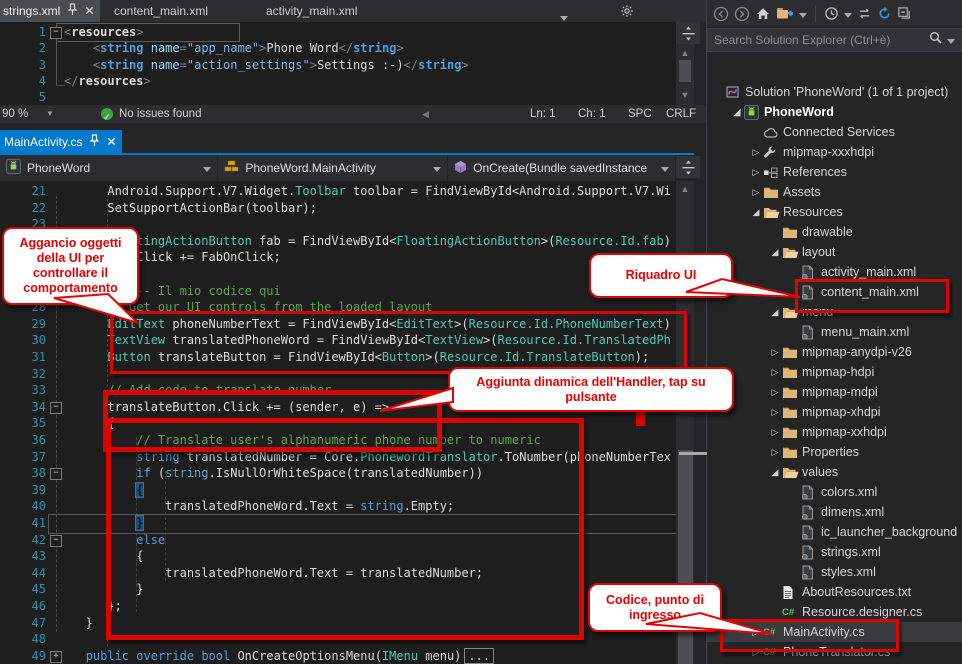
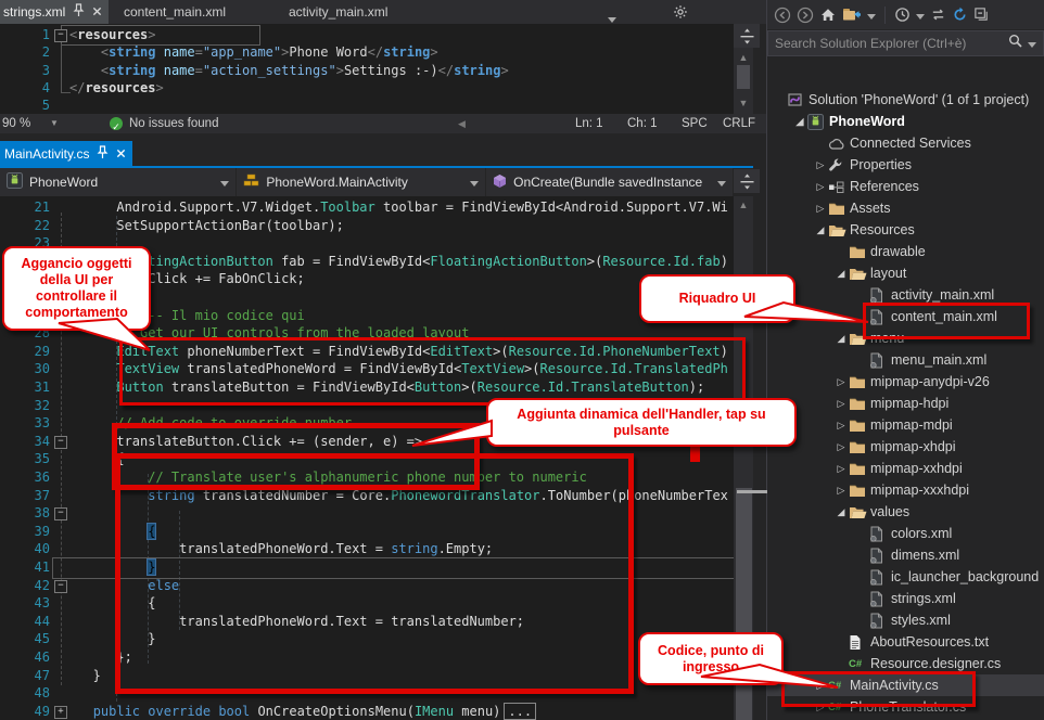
  strings.xml
  content_main.xml
  activity_main.xml
  1
  −
  <resources>
  2
  <string name="app_name">Phone Word</string>
  3
  <string name="action_settings">Settings :-)</string>
  4
  </resources>
  5
  ▲
  ▼
  90 %
  ▼
  ✓
  No issues found
  ◀
  Ln: 1
  Ch: 1
  SPC
  CRLF
  MainActivity.cs
  PhoneWord
  PhoneWord.MainActivity
  OnCreate(Bundle savedInstance
  21
  Android.Support.V7.Widget.Toolbar toolbar = FindViewById<Android.Support.V7.Wi
  22
  SetSupportActionBar(toolbar);
  23
  tingActionButton fab = FindViewById<FloatingActionButton>(Resource.Id.fab)
  Click += FabOnClick;
  -- Il mio codice qui
  28
  Get our UI controls from the loaded layout
  29
  EditText phoneNumberText = FindViewById<EditText>(Resource.Id.PhoneNumberText)
  30
  TextView translatedPhoneWord = FindViewById<TextView>(Resource.Id.TranslatedPh
  31
  Button translateButton = FindViewById<Button>(Resource.Id.TranslateButton);
  32
  33
- // Add code to translate number
+ // Add code to override number
  34
  −
  translateButton.Click += (sender, e) =>
  35
  {
  36
  // Translate user's alphanumeric phone number to numeric
  37
  string translatedNumber = Core.PhonewordTranslator.ToNumber(phoneNumberTex
  38
  −
- if (string.IsNullOrWhiteSpace(translatedNumber))
  39
  {
  40
  translatedPhoneWord.Text = string.Empty;
  41
  }
  42
  −
  else
  43
  {
  44
  translatedPhoneWord.Text = translatedNumber;
  45
  }
  46
  };
  47
  }
  48
  49
  +
  public override bool OnCreateOptionsMenu(IMenu menu) ...
  ▲
  Search Solution Explorer (Ctrl+è)
  Solution 'PhoneWord' (1 of 1 project)
  ◢
  PhoneWord
  Connected Services
  ▷
- mipmap-xxxhdpi
+ Properties
  ▷
  References
  ▷
  Assets
  ◢
  Resources
  drawable
  ◢
  layout
  activity_main.xml
  content_main.xml
  ◢
  menu
  menu_main.xml
  ▷
  mipmap-anydpi-v26
  ▷
  mipmap-hdpi
  ▷
  mipmap-mdpi
  ▷
  mipmap-xhdpi
  ▷
  mipmap-xxhdpi
  ▷
- Properties
+ mipmap-xxxhdpi
  ◢
  values
  colors.xml
  dimens.xml
  ic_launcher_background
  strings.xml
  styles.xml
  AboutResources.txt
  C#
  Resource.designer.cs
  MainActivity.cs
  ▷
  C#
  PhoneTranslator.cs
  Aggancio oggetti
  della UI per
  controllare il
  comportamento
  Riquadro UI
  Aggiunta dinamica dell'Handler, tap su
  pulsante
  Codice, punto di
  ingresso
